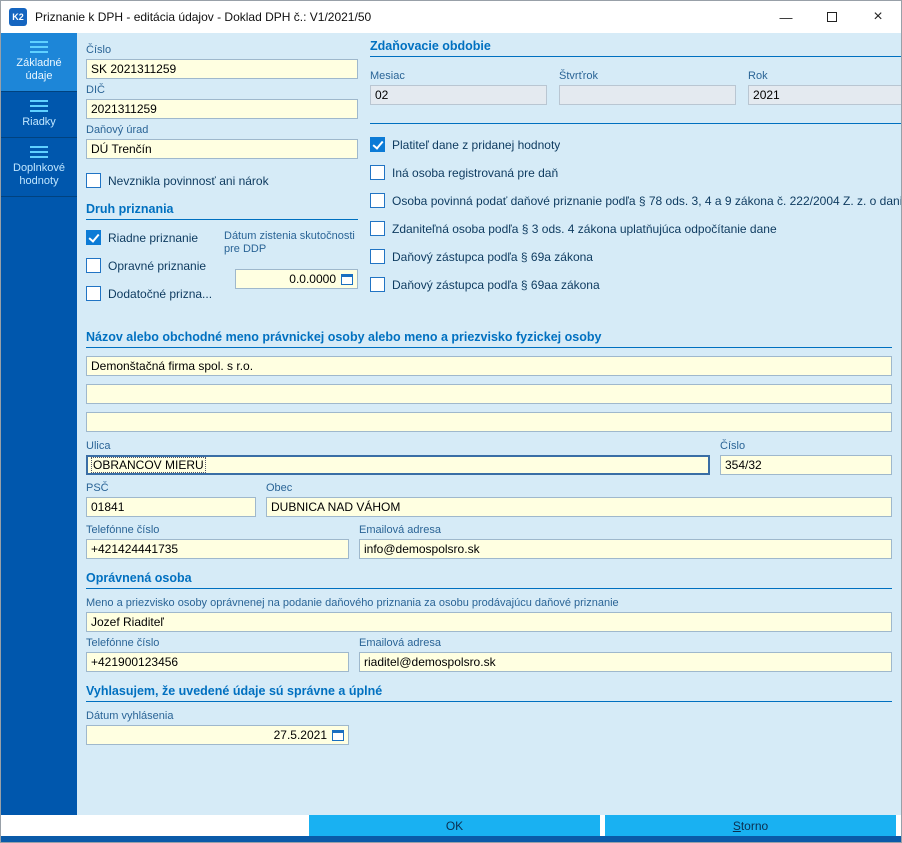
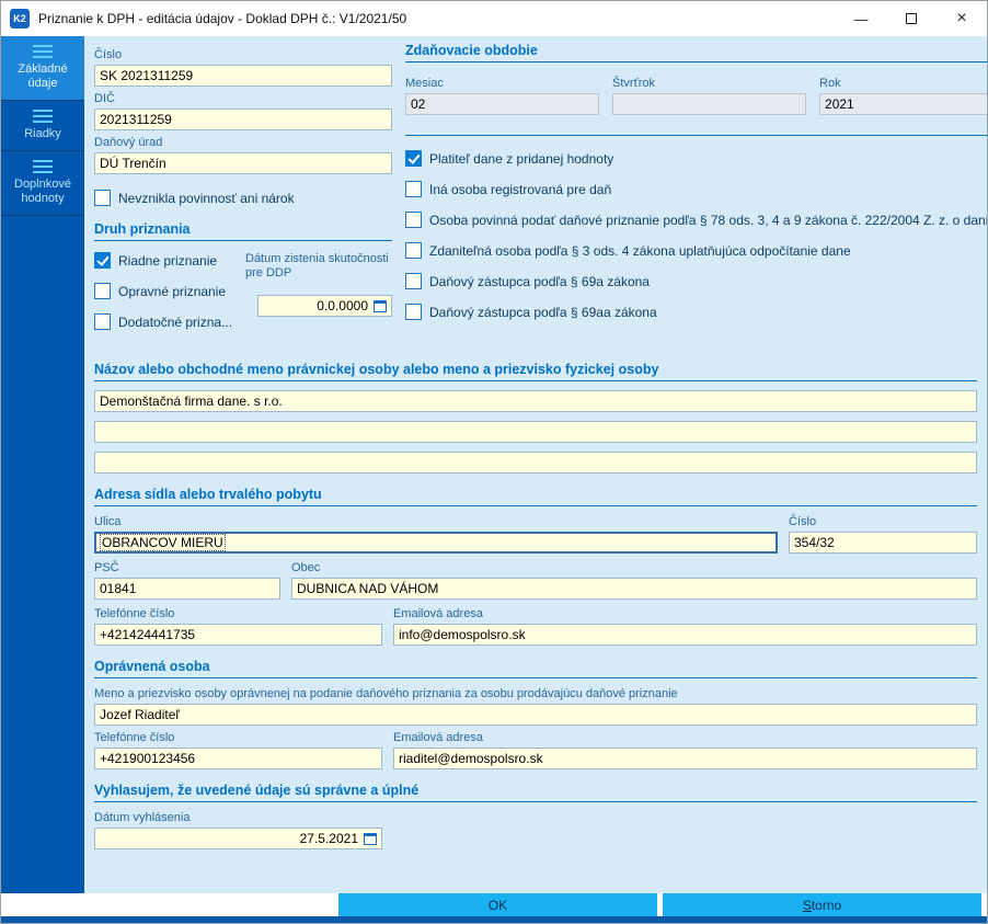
  K2
  Priznanie k DPH - editácia údajov - Doklad DPH č.: V1/2021/50
  —
  ×
  Základné údaje
  Riadky
  Doplnkové hodnoty
  Číslo
  SK 2021311259
  DIČ
  2021311259
  Daňový úrad
  DÚ Trenčín
  Nevznikla povinnosť ani nárok
  Druh priznania
  Riadne priznanie
  Opravné priznanie
  Dodatočné prizna...
  Dátum zistenia skutočnosti pre DDP
  0.0.0000
  Zdaňovacie obdobie
  Mesiac
  02
  Štvrťrok
  Rok
  2021
  Platiteľ dane z pridanej hodnoty
  Iná osoba registrovaná pre daň
  Osoba povinná podať daňové priznanie podľa § 78 ods. 3, 4 a 9 zákona č. 222/2004 Z. z. o dan
  Zdaniteľná osoba podľa § 3 ods. 4 zákona uplatňujúca odpočítanie dane
  Daňový zástupca podľa § 69a zákona
  Daňový zástupca podľa § 69aa zákona
  Názov alebo obchodné meno právnickej osoby alebo meno a priezvisko fyzickej osoby
- Demonštačná firma spol. s r.o.
+ Demonštačná firma dane. s r.o.
+ Adresa sídla alebo trvalého pobytu
  Ulica
  OBRANCOV MIERU
  Číslo
  354/32
  PSČ
  01841
  Obec
  DUBNICA NAD VÁHOM
  Telefónne číslo
  +421424441735
  Emailová adresa
  info@demospolsro.sk
  Oprávnená osoba
  Meno a priezvisko osoby oprávnenej na podanie daňového priznania za osobu prodávajúcu daňové priznanie
  Jozef Riaditeľ
  Telefónne číslo
  +421900123456
  Emailová adresa
  riaditel@demospolsro.sk
  Vyhlasujem, že uvedené údaje sú správne a úplné
  Dátum vyhlásenia
  27.5.2021
  OK
  S
  torno
